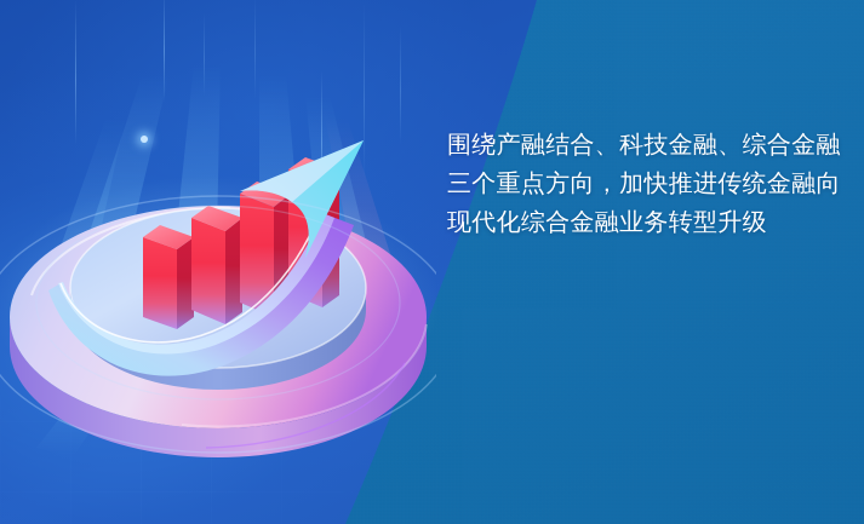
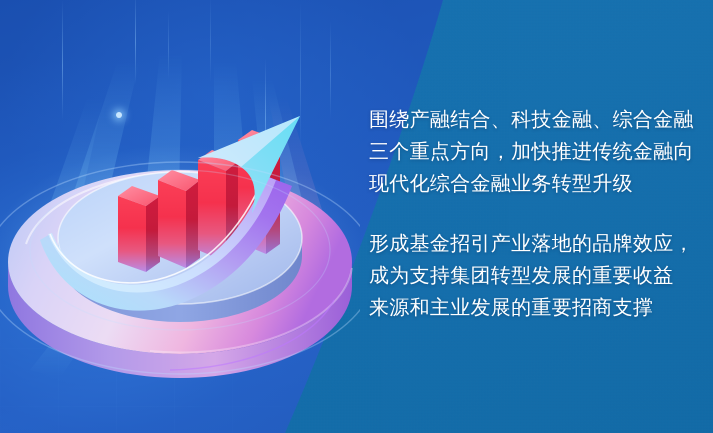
  围绕产融结合、科技金融、综合金融
  三个重点方向，加快推进传统金融向
  现代化综合金融业务转型升级
+ 形成基金招引产业落地的品牌效应，
+ 成为支持集团转型发展的重要收益
+ 来源和主业发展的重要招商支撑
